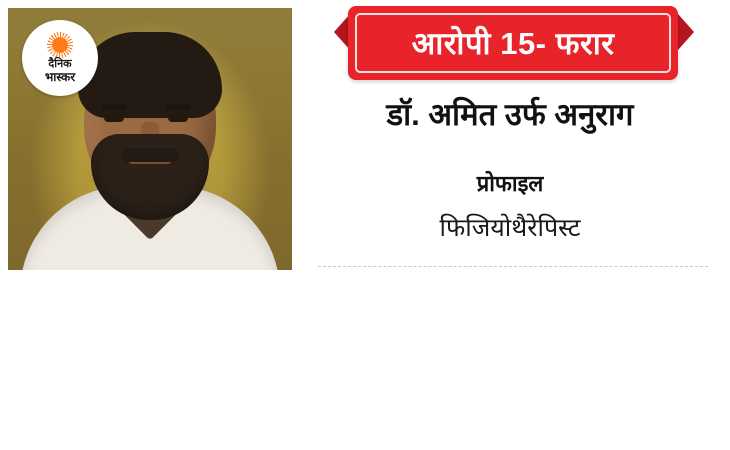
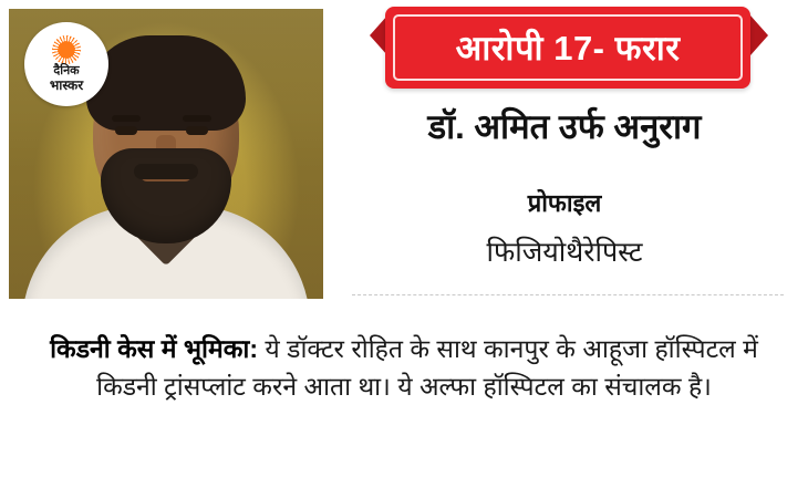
  दैनिक
  भास्कर
- आरोपी 15- फरार
+ आरोपी 17- फरार
  डॉ. अमित उर्फ अनुराग
  प्रोफाइल
  फिजियोथैरेपिस्ट
+ किडनी केस में भूमिका: ये डॉक्टर रोहित के साथ कानपुर के आहूजा हॉस्पिटल में किडनी ट्रांसप्लांट करने आता था। ये अल्फा हॉस्पिटल का संचालक है।
